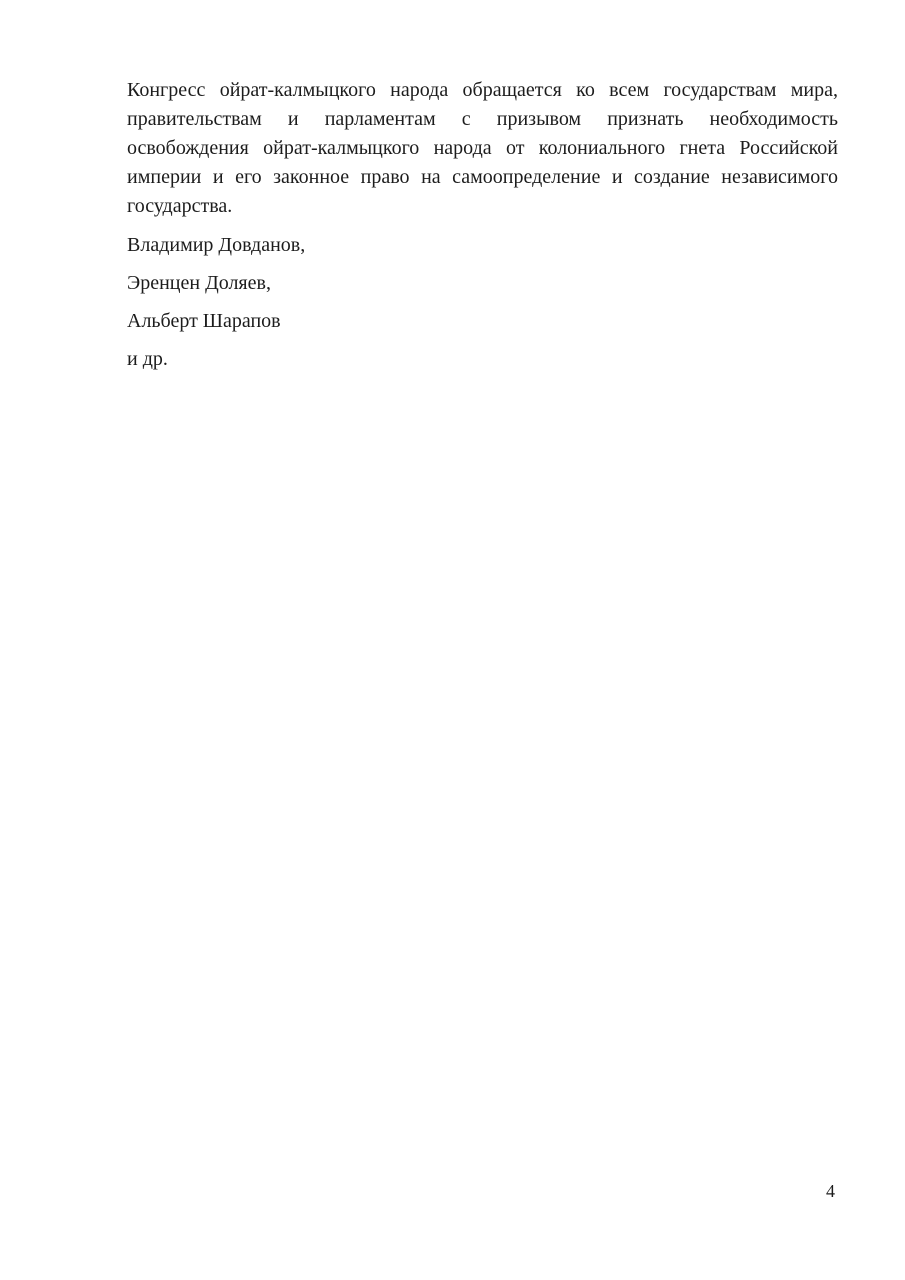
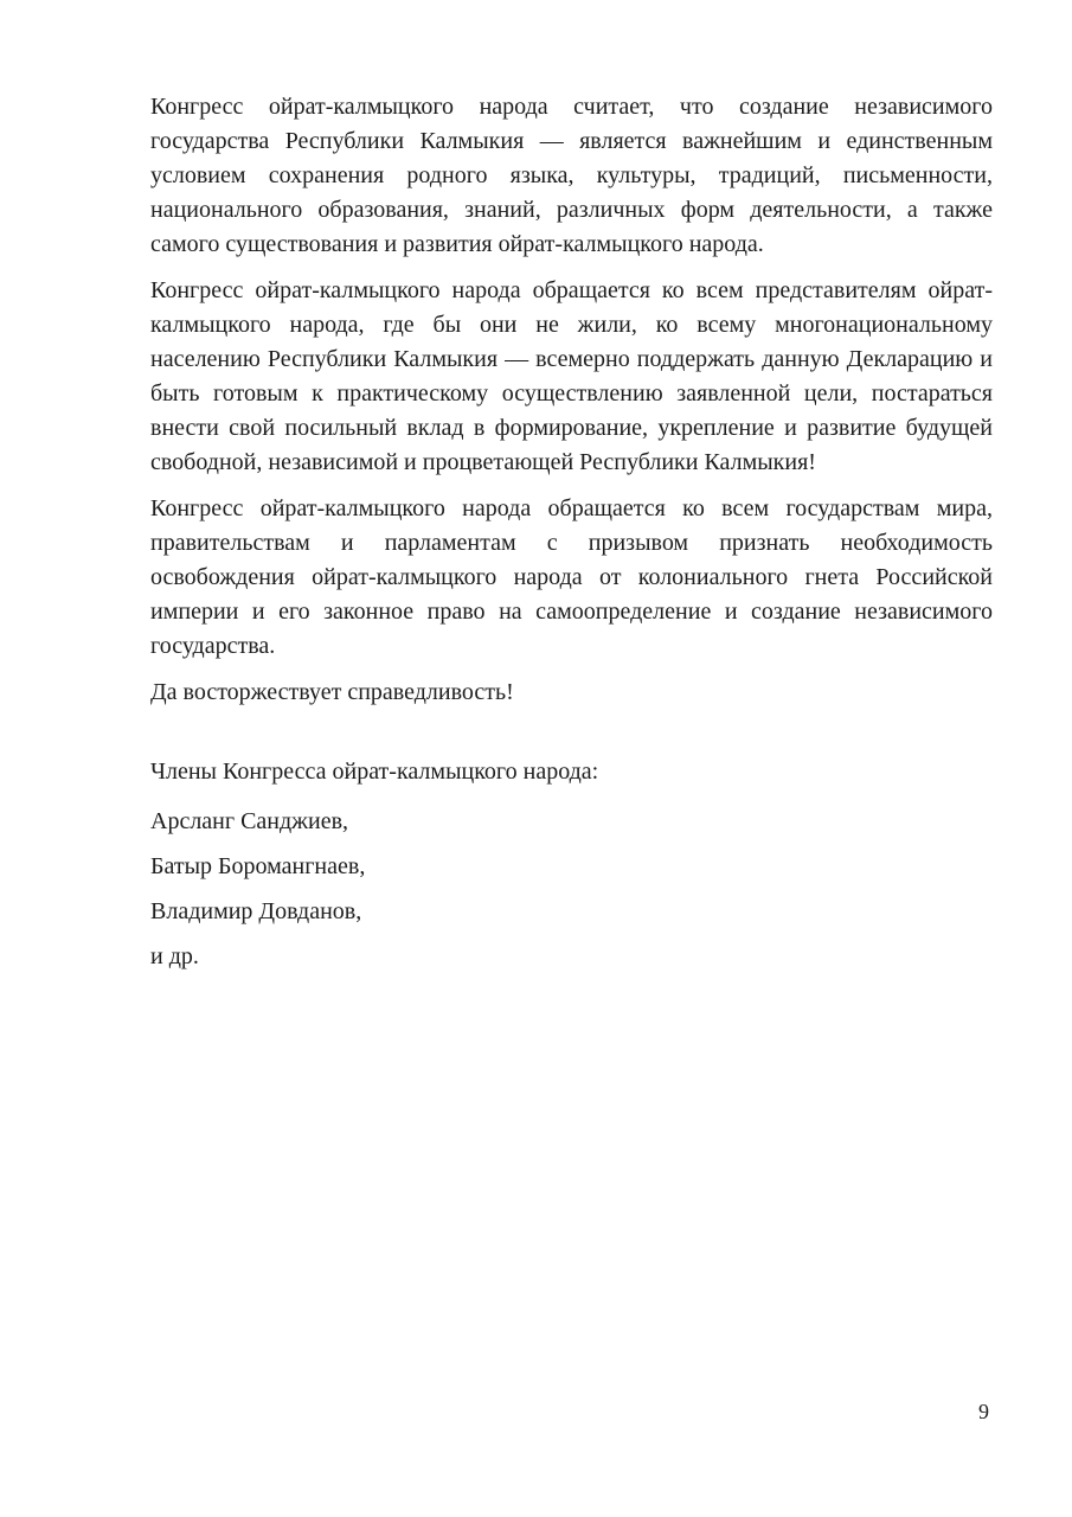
+ Конгресс ойрат-калмыцкого народа считает, что создание независимого государства Республики Калмыкия — является важнейшим и единственным условием сохранения родного языка, культуры, традиций, письменности, национального образования, знаний, различных форм деятельности, а также самого существования и развития ойрат-калмыцкого народа.
+ Конгресс ойрат-калмыцкого народа обращается ко всем представителям ойрат-калмыцкого народа, где бы они не жили, ко всему многонациональному населению Республики Калмыкия — всемерно поддержать данную Декларацию и быть готовым к практическому осуществлению заявленной цели, постараться внести свой посильный вклад в формирование, укрепление и развитие будущей свободной, независимой и процветающей Республики Калмыкия!
  Конгресс ойрат-калмыцкого народа обращается ко всем государствам мира, правительствам и парламентам с призывом признать необходимость освобождения ойрат-калмыцкого народа от колониального гнета Российской империи и его законное право на самоопределение и создание независимого государства.
+ Да восторжествует справедливость!
+ Члены Конгресса ойрат-калмыцкого народа:
+ Арсланг Санджиев,
+ Батыр Боромангнаев,
  Владимир Довданов,
- Эренцен Доляев,
- Альберт Шарапов
  и др.
- 4
+ 9
